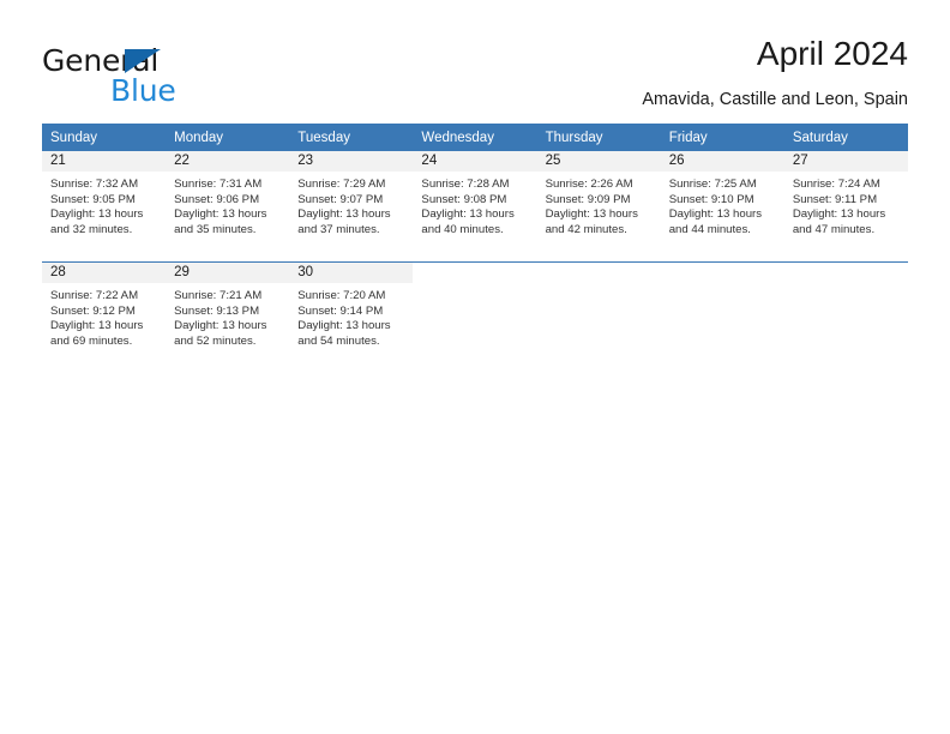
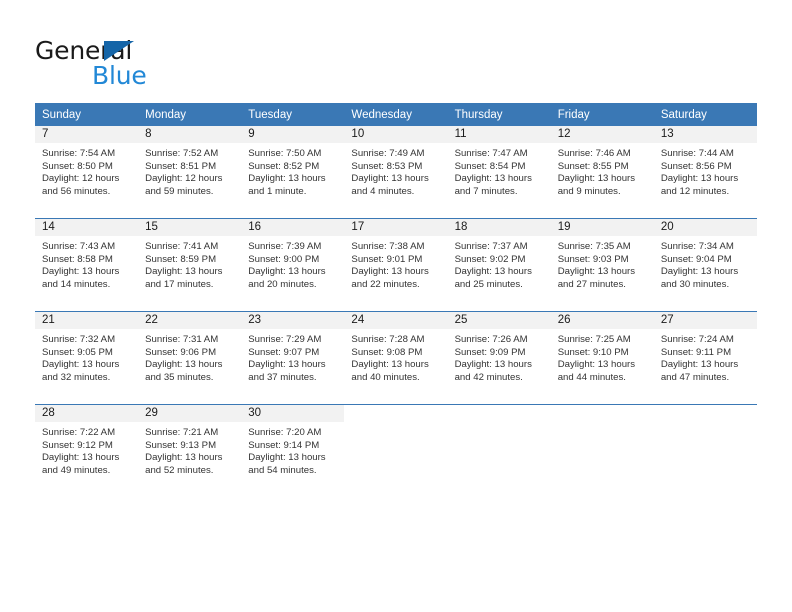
  General
  Blue
- April 2024
- Amavida, Castille and Leon, Spain
  Sunday	Monday	Tuesday	Wednesday	Thursday	Friday	Saturday
+ 7 Sunrise: 7:54 AM Sunset: 8:50 PM Daylight: 12 hours and 56 minutes.	8 Sunrise: 7:52 AM Sunset: 8:51 PM Daylight: 12 hours and 59 minutes.	9 Sunrise: 7:50 AM Sunset: 8:52 PM Daylight: 13 hours and 1 minute.	10 Sunrise: 7:49 AM Sunset: 8:53 PM Daylight: 13 hours and 4 minutes.	11 Sunrise: 7:47 AM Sunset: 8:54 PM Daylight: 13 hours and 7 minutes.	12 Sunrise: 7:46 AM Sunset: 8:55 PM Daylight: 13 hours and 9 minutes.	13 Sunrise: 7:44 AM Sunset: 8:56 PM Daylight: 13 hours and 12 minutes.
+ 14 Sunrise: 7:43 AM Sunset: 8:58 PM Daylight: 13 hours and 14 minutes.	15 Sunrise: 7:41 AM Sunset: 8:59 PM Daylight: 13 hours and 17 minutes.	16 Sunrise: 7:39 AM Sunset: 9:00 PM Daylight: 13 hours and 20 minutes.	17 Sunrise: 7:38 AM Sunset: 9:01 PM Daylight: 13 hours and 22 minutes.	18 Sunrise: 7:37 AM Sunset: 9:02 PM Daylight: 13 hours and 25 minutes.	19 Sunrise: 7:35 AM Sunset: 9:03 PM Daylight: 13 hours and 27 minutes.	20 Sunrise: 7:34 AM Sunset: 9:04 PM Daylight: 13 hours and 30 minutes.
- 21 Sunrise: 7:32 AM Sunset: 9:05 PM Daylight: 13 hours and 32 minutes.	22 Sunrise: 7:31 AM Sunset: 9:06 PM Daylight: 13 hours and 35 minutes.	23 Sunrise: 7:29 AM Sunset: 9:07 PM Daylight: 13 hours and 37 minutes.	24 Sunrise: 7:28 AM Sunset: 9:08 PM Daylight: 13 hours and 40 minutes.	25 Sunrise: 2:26 AM Sunset: 9:09 PM Daylight: 13 hours and 42 minutes.	26 Sunrise: 7:25 AM Sunset: 9:10 PM Daylight: 13 hours and 44 minutes.	27 Sunrise: 7:24 AM Sunset: 9:11 PM Daylight: 13 hours and 47 minutes.
+ 21 Sunrise: 7:32 AM Sunset: 9:05 PM Daylight: 13 hours and 32 minutes.	22 Sunrise: 7:31 AM Sunset: 9:06 PM Daylight: 13 hours and 35 minutes.	23 Sunrise: 7:29 AM Sunset: 9:07 PM Daylight: 13 hours and 37 minutes.	24 Sunrise: 7:28 AM Sunset: 9:08 PM Daylight: 13 hours and 40 minutes.	25 Sunrise: 7:26 AM Sunset: 9:09 PM Daylight: 13 hours and 42 minutes.	26 Sunrise: 7:25 AM Sunset: 9:10 PM Daylight: 13 hours and 44 minutes.	27 Sunrise: 7:24 AM Sunset: 9:11 PM Daylight: 13 hours and 47 minutes.
- 28 Sunrise: 7:22 AM Sunset: 9:12 PM Daylight: 13 hours and 69 minutes.	29 Sunrise: 7:21 AM Sunset: 9:13 PM Daylight: 13 hours and 52 minutes.	30 Sunrise: 7:20 AM Sunset: 9:14 PM Daylight: 13 hours and 54 minutes.
+ 28 Sunrise: 7:22 AM Sunset: 9:12 PM Daylight: 13 hours and 49 minutes.	29 Sunrise: 7:21 AM Sunset: 9:13 PM Daylight: 13 hours and 52 minutes.	30 Sunrise: 7:20 AM Sunset: 9:14 PM Daylight: 13 hours and 54 minutes.
